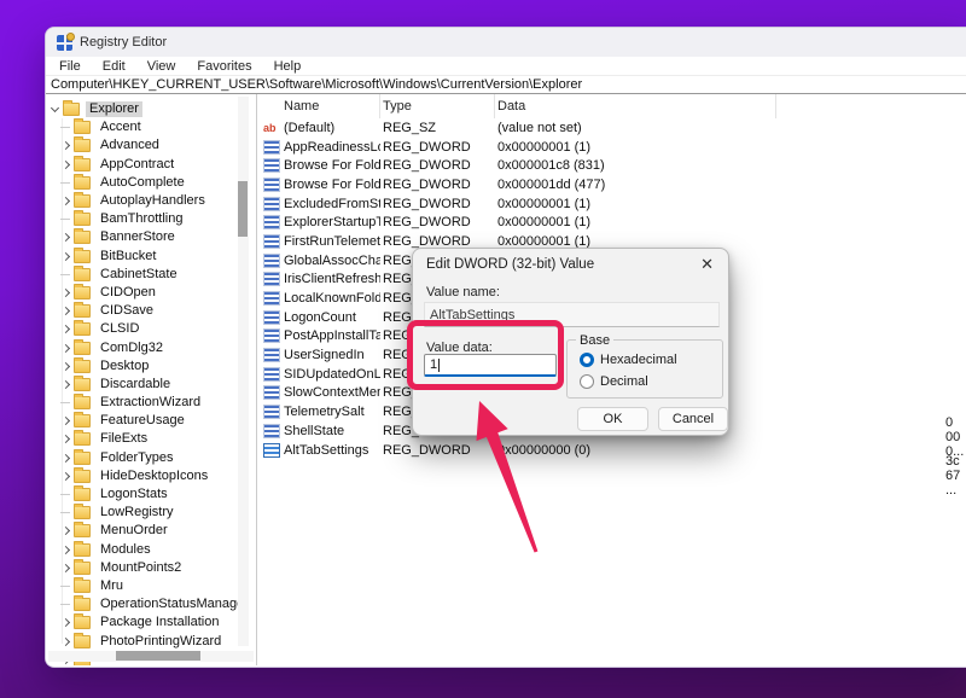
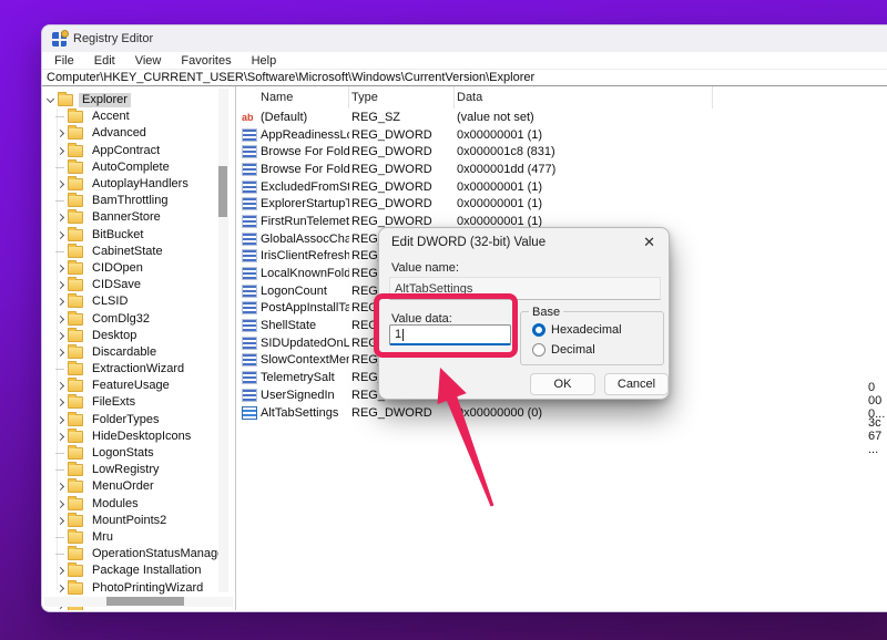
  Registry Editor
  File
  Edit
  View
  Favorites
  Help
  Computer\HKEY_CURRENT_USER\Software\Microsoft\Windows\CurrentVersion\Explorer
  Explorer
  Accent
  Advanced
  AppContract
  AutoComplete
  AutoplayHandlers
  BamThrottling
  BannerStore
  BitBucket
  CabinetState
  CIDOpen
  CIDSave
  CLSID
  ComDlg32
  Desktop
  Discardable
  ExtractionWizard
  FeatureUsage
  FileExts
  FolderTypes
  HideDesktopIcons
  LogonStats
  LowRegistry
  MenuOrder
  Modules
  MountPoints2
  Mru
  OperationStatusManag
  Package Installation
  PhotoPrintingWizard
  Name
  Type
  Data
  ab
  (Default)
  REG_SZ
  (value not set)
  AppReadinessL
  REG_DWORD
  0x00000001 (1)
  Browse For Fold
  REG_DWORD
  0x000001c8 (831)
  Browse For Fold
  REG_DWORD
  0x000001dd (477)
  ExcludedFromSt
  REG_DWORD
  0x00000001 (1)
  ExplorerStartupT
  REG_DWORD
  0x00000001 (1)
  FirstRunTelemet
  REG_DWORD
  0x00000001 (1)
  GlobalAssocCha
  REG
  IrisClientRefresh
  REG
  LocalKnownFold
  REG
  LogonCount
  REG
  PostAppInstallTa
  REG
- UserSignedIn
+ ShellState
  REG
  SIDUpdatedOnL
  REG
  SlowContextMe
  REG
  TelemetrySalt
  REG
- ShellState
+ UserSignedIn
  REG
  AltTabSettings
  REG_DWORD
  x00000000 (0)
  0 00 0...
  3c 67 ...
  Edit DWORD (32-bit) Value
  ✕
  Value name:
  AltTabSettings
  Value data:
  1
  Base
  Hexadecimal
  Decimal
  OK
  Cancel
